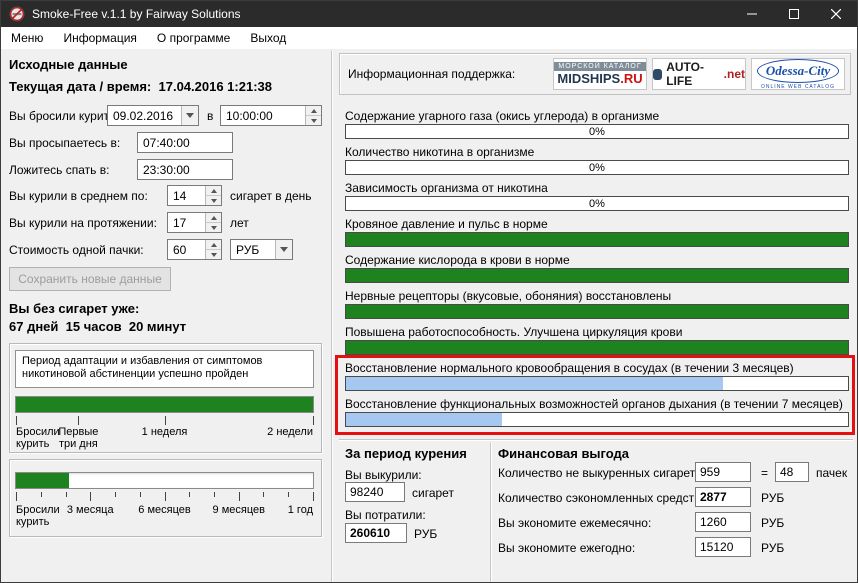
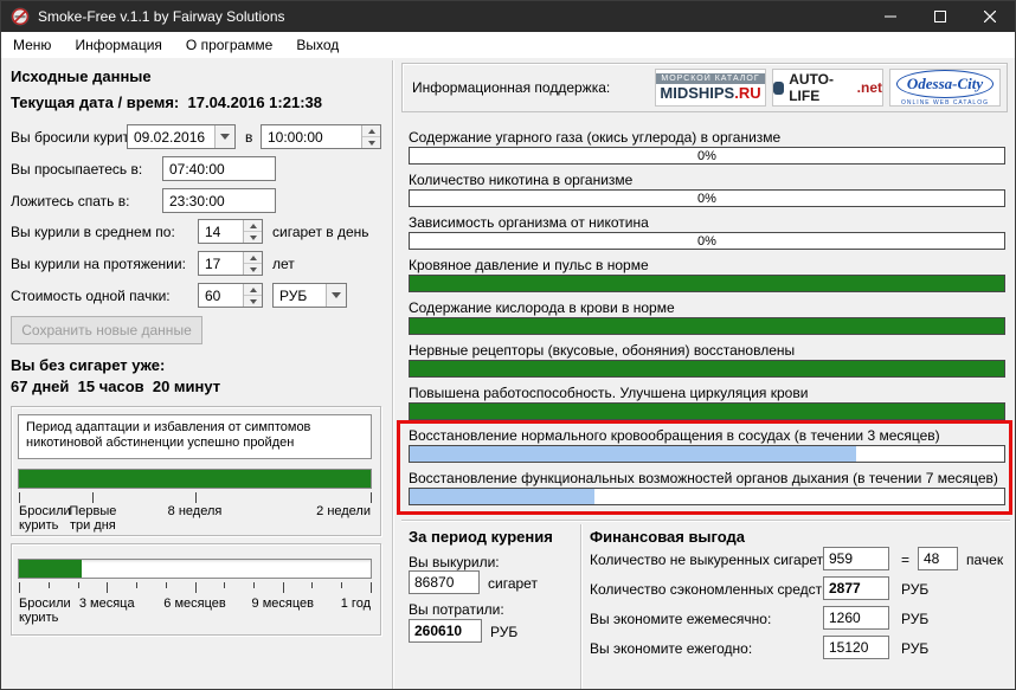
  Smoke-Free v.1.1 by Fairway Solutions
  Меню
  Информация
  О программе
  Выход
  Исходные данные
  Текущая дата / время: 17.04.2016 1:21:38
  Вы бросили кури
  09.02.2016
  в
  10:00:00
  Вы просыпаетесь в:
  07:40:00
  Ложитесь спать в:
  23:30:00
  Вы курили в среднем по:
  14
  сигарет в день
  Вы курили на протяжении:
  17
  лет
  Стоимость одной пачки:
  60
  РУБ
  Сохранить новые данные
  Вы без сигарет уже:
  67 дней 15 часов 20 минут
  Период адаптации и избавления от симптомов никотиновой абстиненции успешно пройден
  Бросили курить
  Первые три дня
- 1 неделя
+ 8 неделя
  2 недели
  Бросили курить
  3 месяца
  6 месяцев
  9 месяцев
  1 год
  Информационная поддержка:
  MIDSHIPS.RU
  AUTO-LIFE
  .net
  Odessa-City
  Содержание угарного газа (окись углерода) в организме
  0%
  Количество никотина в организме
  0%
  Зависимость организма от никотина
  0%
  Кровяное давление и пульс в норме
  Содержание кислорода в крови в норме
  Нервные рецепторы (вкусовые, обоняния) восстановлены
  Повышена работоспособность. Улучшена циркуляция крови
  Восстановление нормального кровообращения в сосудах (в течении 3 месяцев)
  Восстановление функциональных возможностей органов дыхания (в течении 7 месяцев)
  За период курения
  Вы выкурили:
- 98240
+ 86870
  сигарет
  Вы потратили:
  260610
  РУБ
  Финансовая выгода
  Количество не выкуренных сигарет
  959
  =
  48
  пачек
  Количество сэкономленных средст
  2877
  РУБ
  Вы экономите ежемесячно:
  1260
  РУБ
  Вы экономите ежегодно:
  15120
  РУБ
